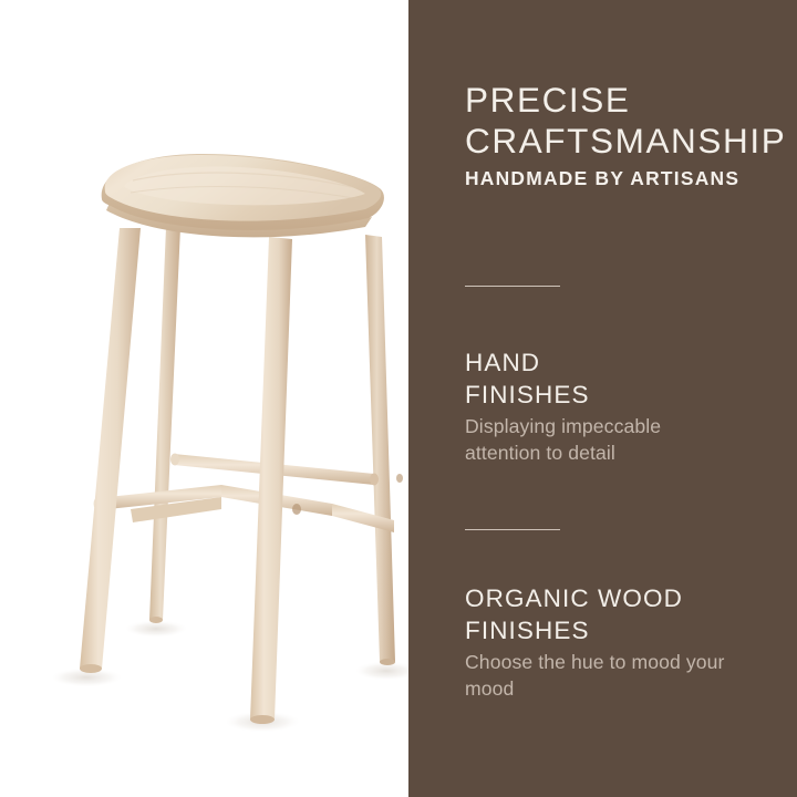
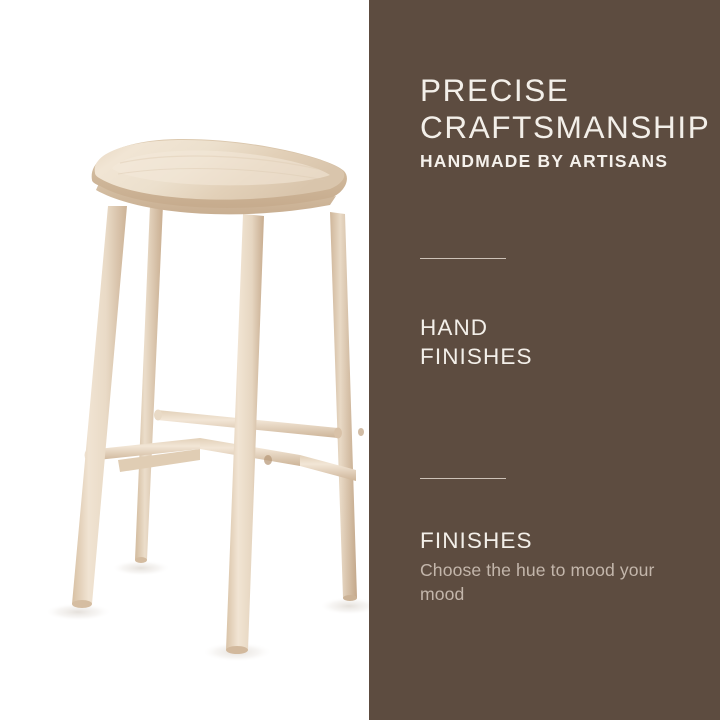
  PRECISE
  CRAFTSMANSHIP
  HANDMADE BY ARTISANS
  HAND
  FINISHES
- Displaying impeccable attention to detail
- ORGANIC WOOD
  FINISHES
  Choose the hue to mood your mood
